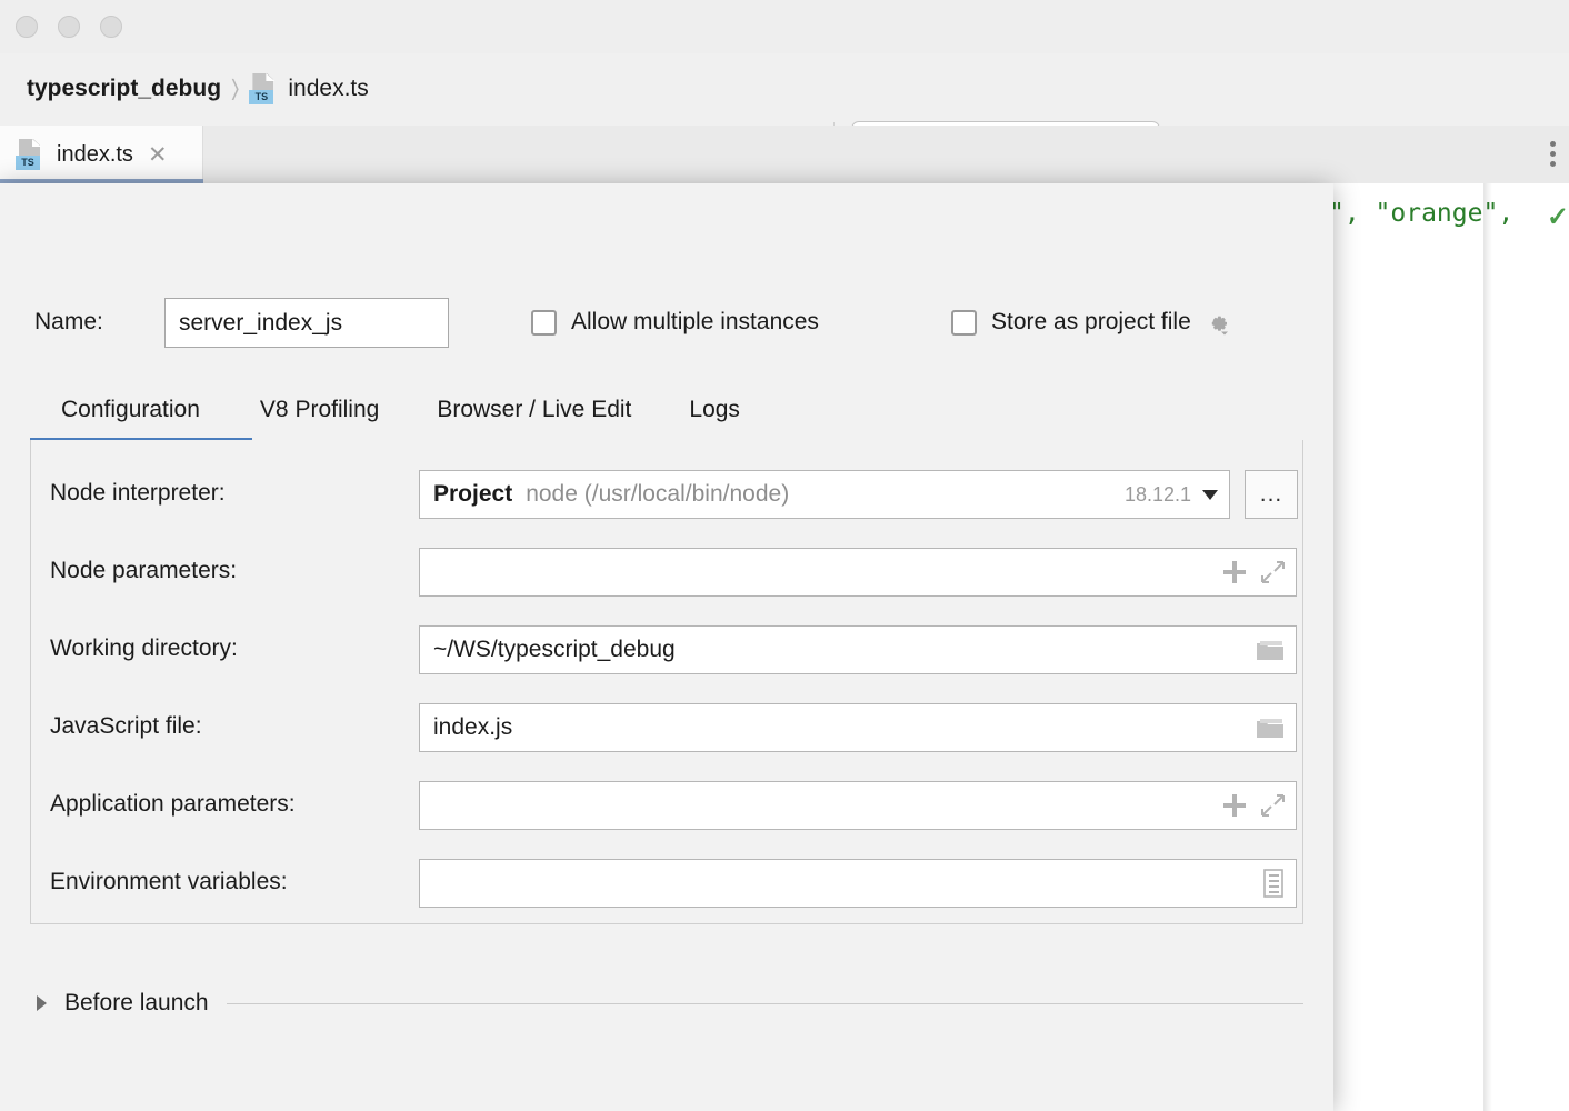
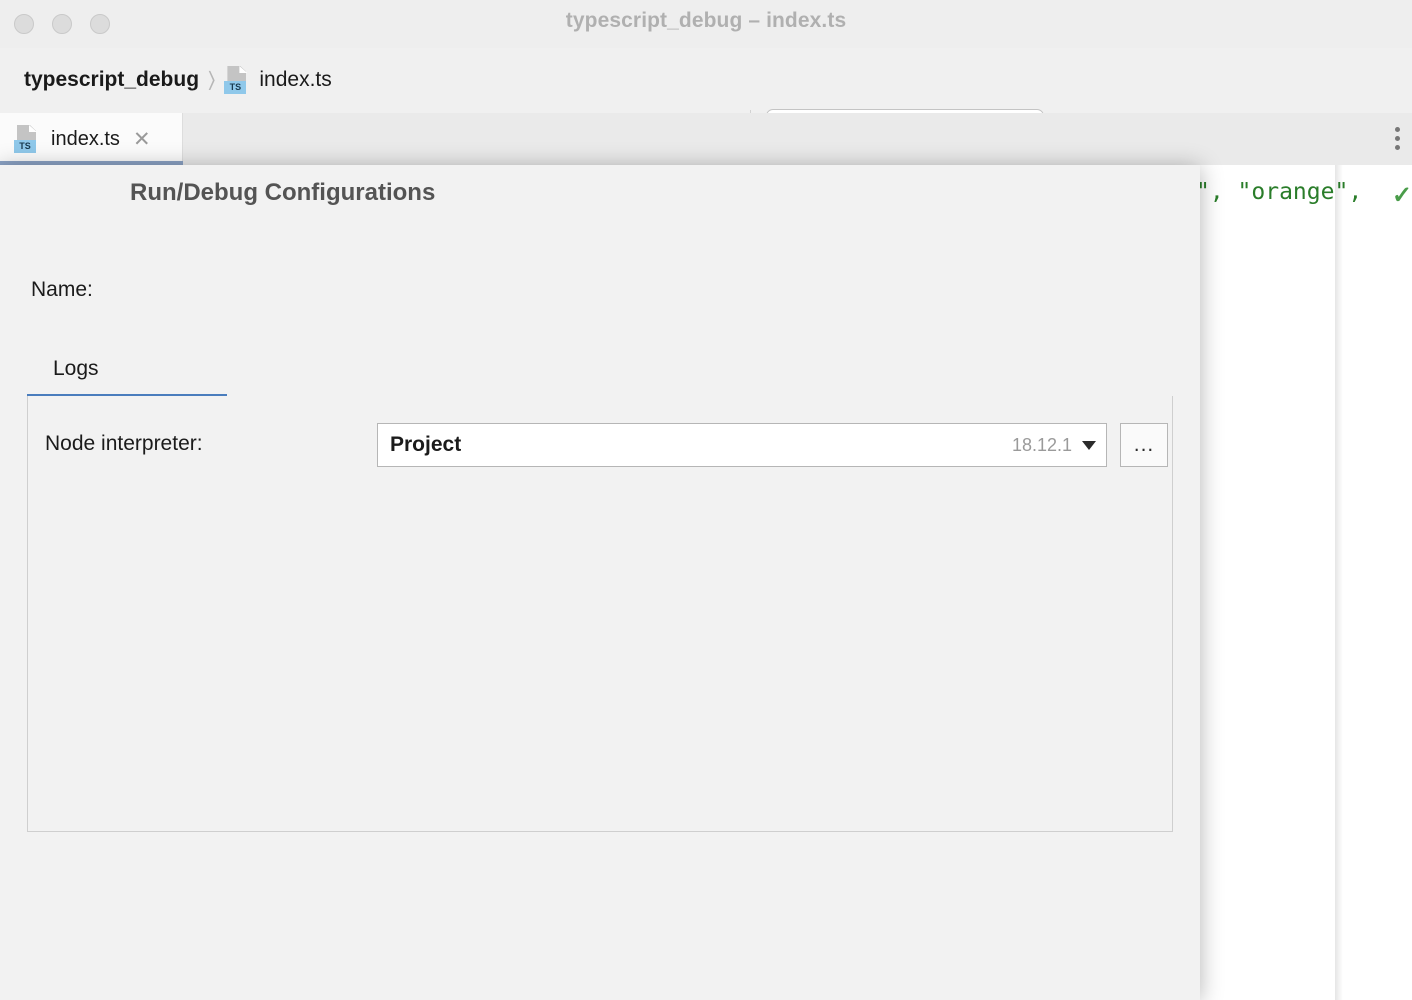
+ typescript_debug – index.ts
  typescript_debug
  〉
  TS
  index.ts
  TS
  index.ts
  ✕
  ", "orange,
  ✓
+ Run/Debug Configurations
  Name:
- server_index_js
- Allow multiple instances
- Store as project file
- Configuration
- V8 Profiling
- Browser / Live Edit
  Logs
  Node interpreter:
  Project
- node (/usr/local/bin/node)
  18.12.1
  ...
- Node parameters:
- Working directory:
- ~/WS/typescript_debug
- JavaScript file:
- index.js
- Application parameters:
- Environment variables:
- Before launch
